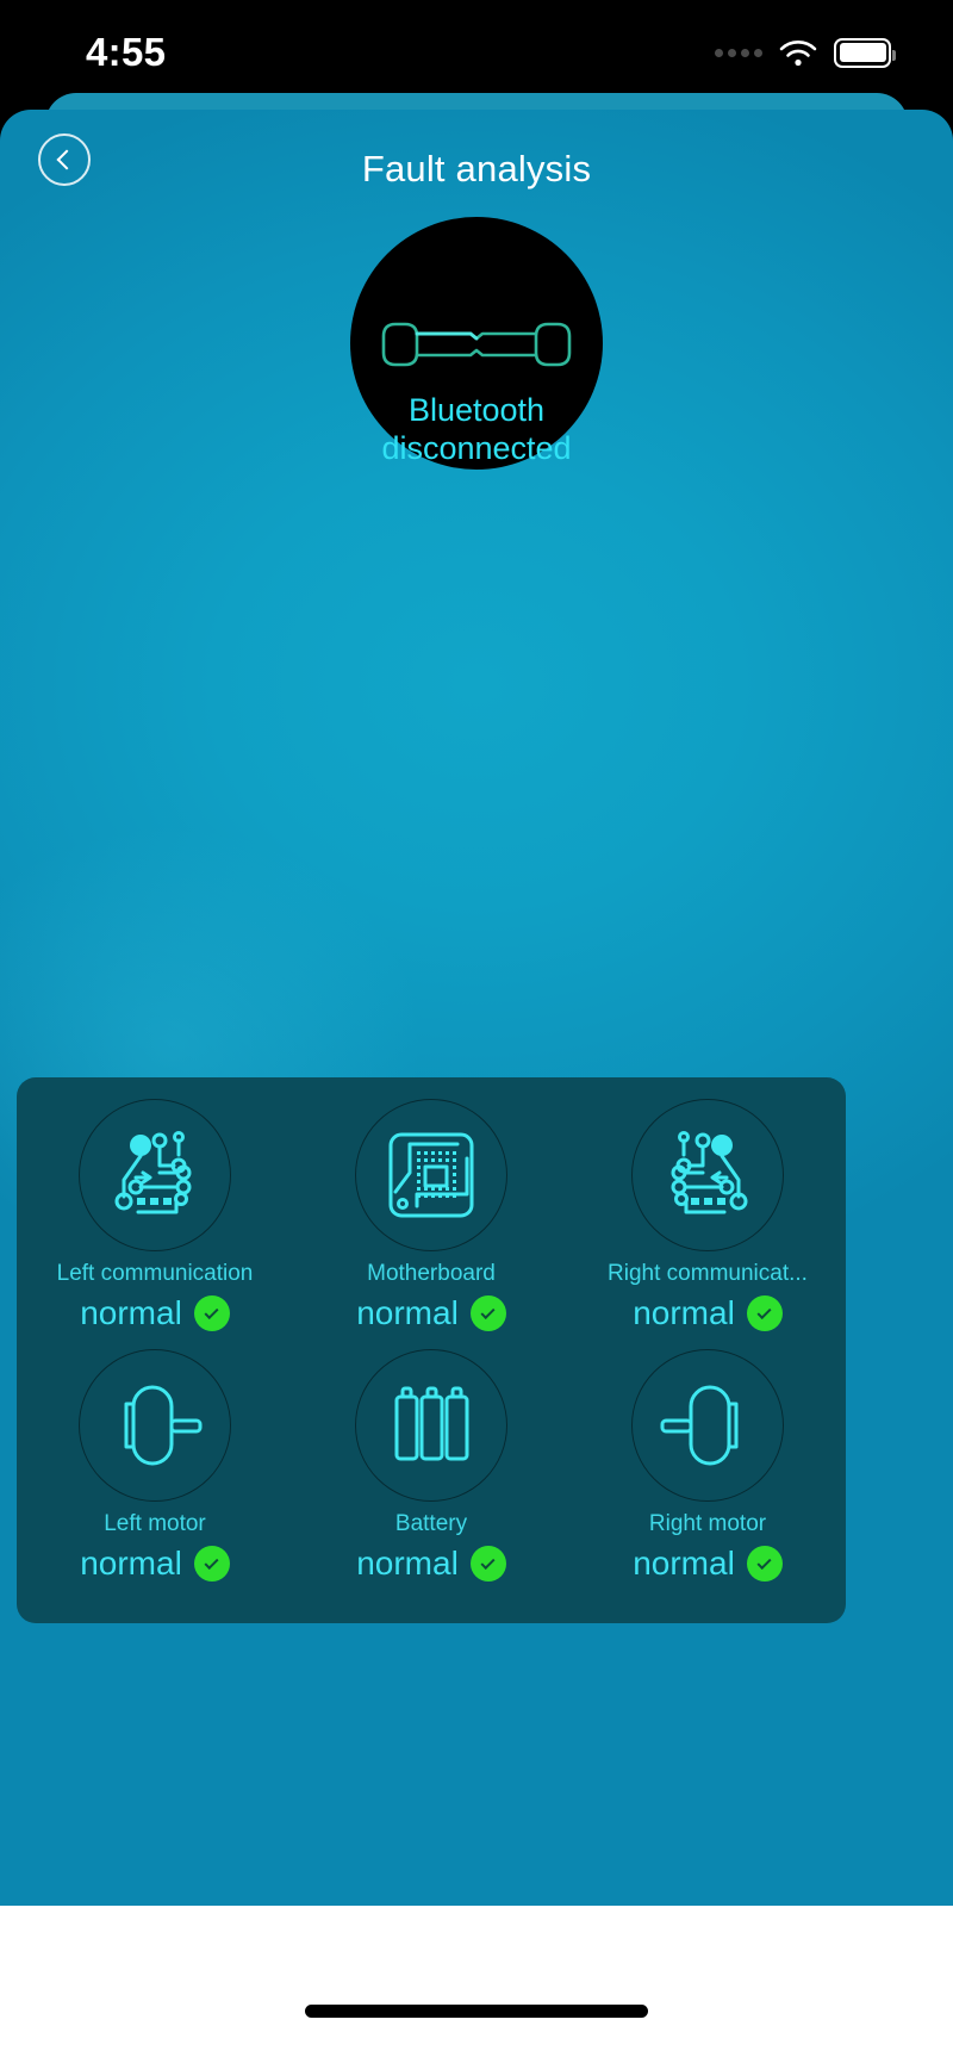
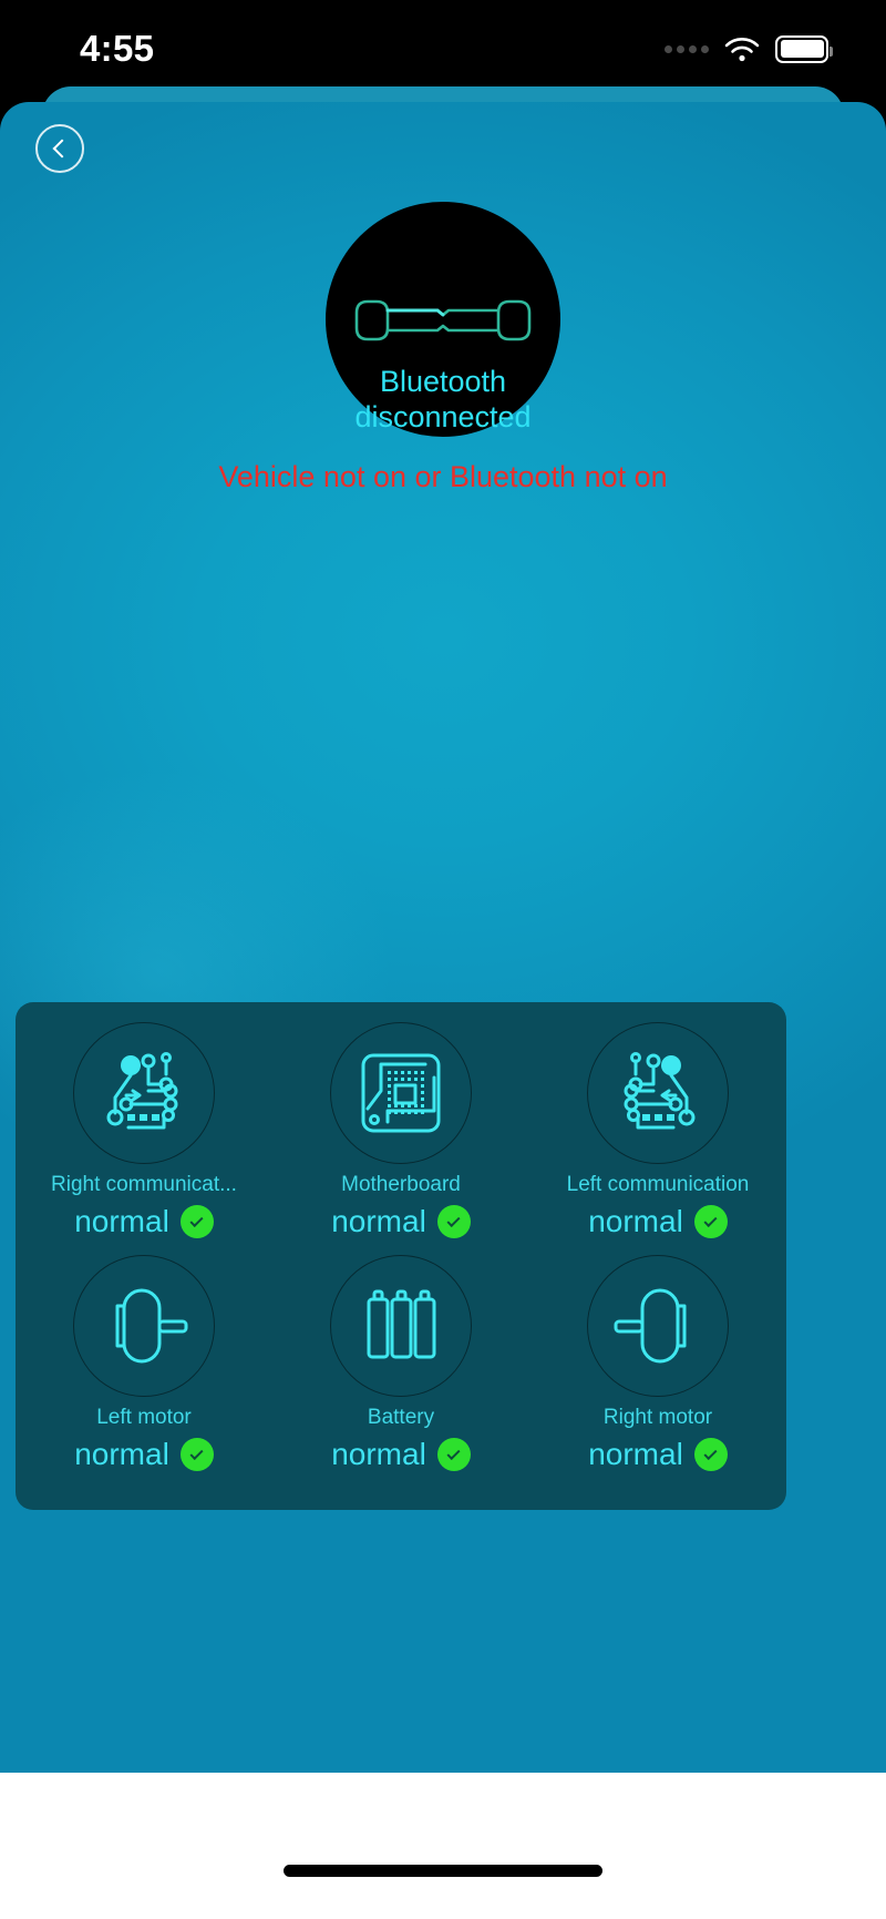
  4:55
- Fault analysis
  Bluetooth
  disconnected
+ Vehicle not on or Bluetooth not on
- Left communication
+ Right communicat...
  normal
  Motherboard
  normal
- Right communicat...
+ Left communication
  normal
  Left motor
  normal
  Battery
  normal
  Right motor
  normal
